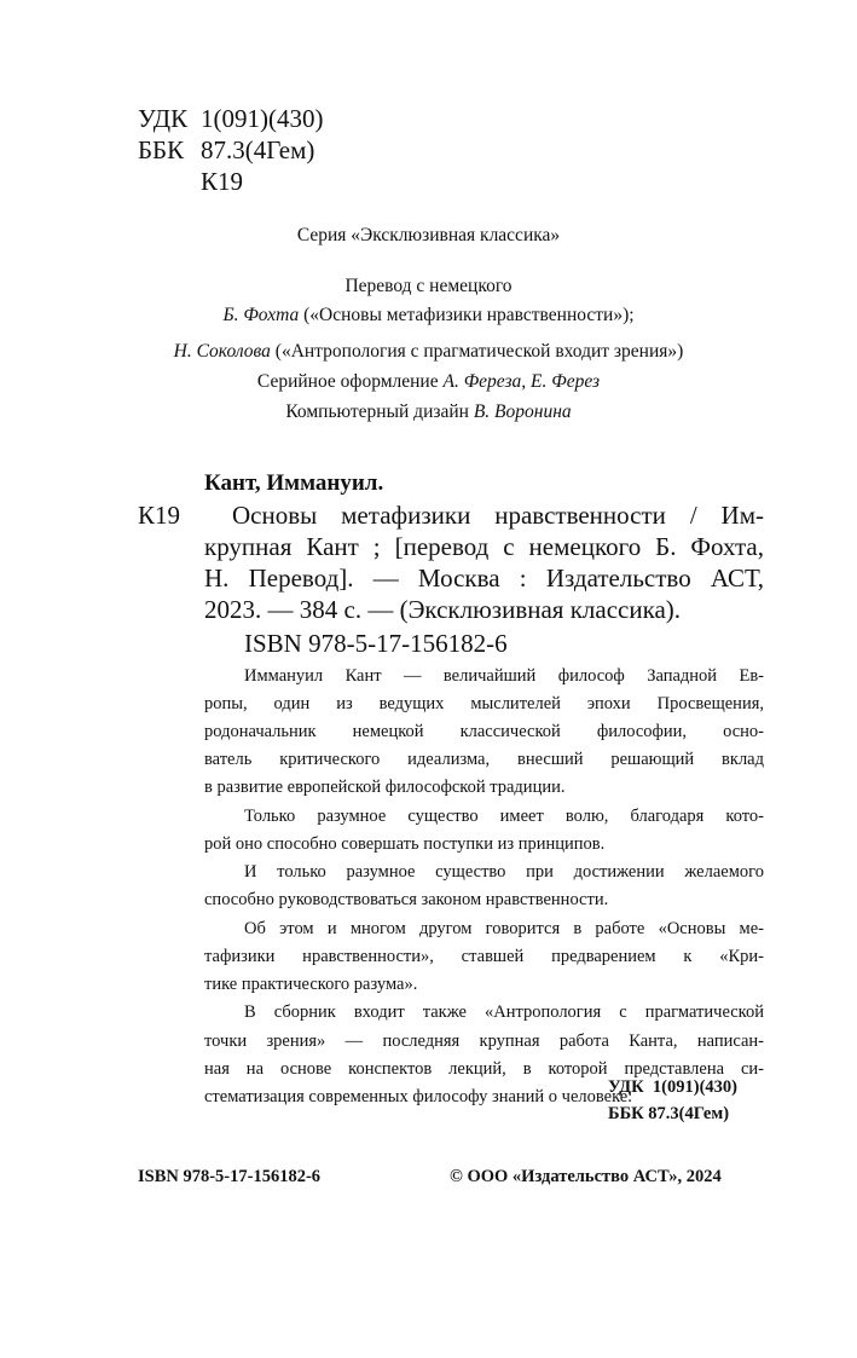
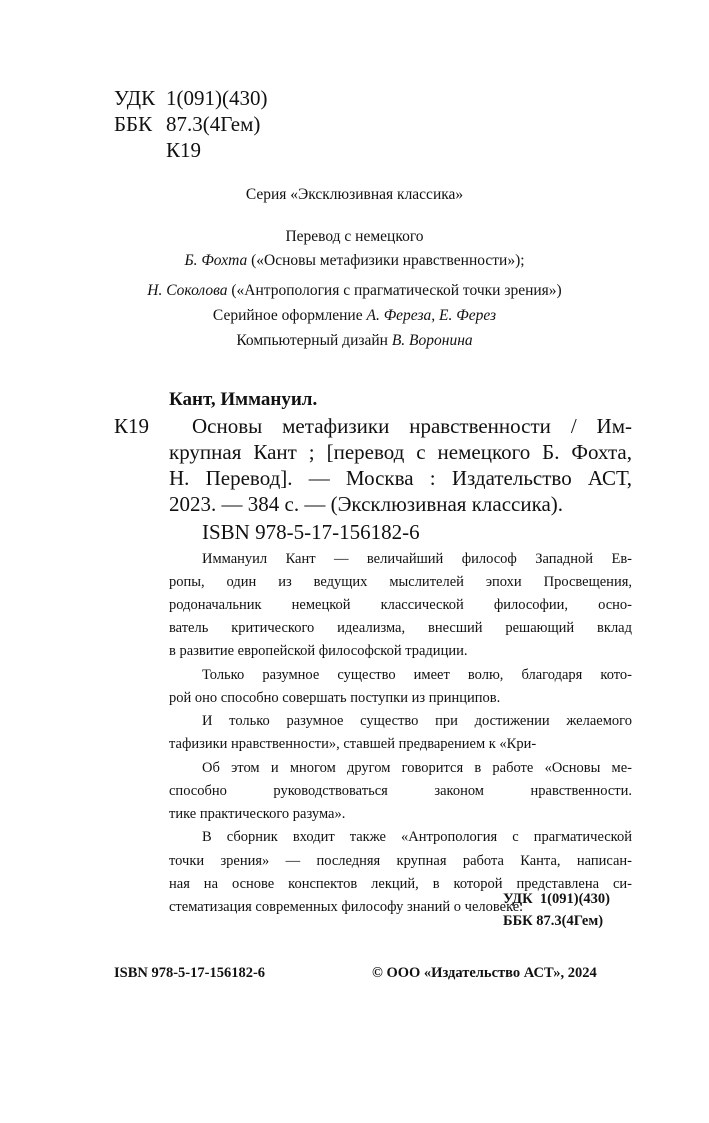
  УДК
  1(091)(430)
  ББК
  87.3(4Гем)
  К19
  Серия «Эксклюзивная классика»
  Перевод с немецкого
  Б. Фохта («Основы метафизики нравственности»);
- Н. Соколова («Антропология с прагматической входит зрения»)
+ Н. Соколова («Антропология с прагматической точки зрения»)
  Серийное оформление А. Фереза, Е. Ферез
  Компьютерный дизайн В. Воронина
  Кант, Иммануил.
  К19
  Основы метафизики нравственности / Им-
  крупная Кант ; [перевод с немецкого Б. Фохта,
  Н. Перевод]. — Москва : Издательство АСТ,
  2023. — 384 с. — (Эксклюзивная классика).
  ISBN 978-5-17-156182-6
  Иммануил Кант — величайший философ Западной Ев-
  ропы, один из ведущих мыслителей эпохи Просвещения,
  родоначальник немецкой классической философии, осно-
  ватель критического идеализма, внесший решающий вклад
  в развитие европейской философской традиции.
  Только разумное существо имеет волю, благодаря кото-
  рой оно способно совершать поступки из принципов.
  И только разумное существо при достижении желаемого
- способно руководствоваться законом нравственности.
+ тафизики нравственности», ставшей предварением к «Кри-
  Об этом и многом другом говорится в работе «Основы ме-
- тафизики нравственности», ставшей предварением к «Кри-
+ способно руководствоваться законом нравственности.
  тике практического разума».
  В сборник входит также «Антропология с прагматической
  точки зрения» — последняя крупная работа Канта, написан-
  ная на основе конспектов лекций, в которой представлена си-
  стематизация современных философу знаний о человеке.
  УДК 1(091)(430)
  ББК 87.3(4Гем)
  ISBN 978-5-17-156182-6
  © ООО «Издательство АСТ», 2024
